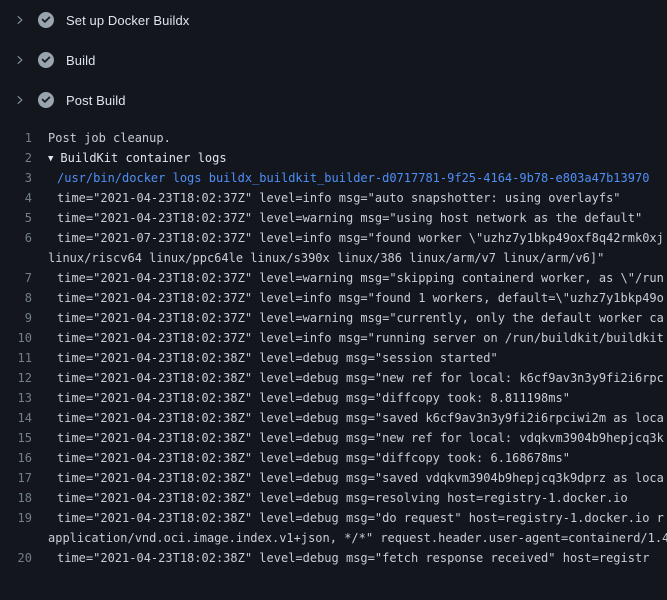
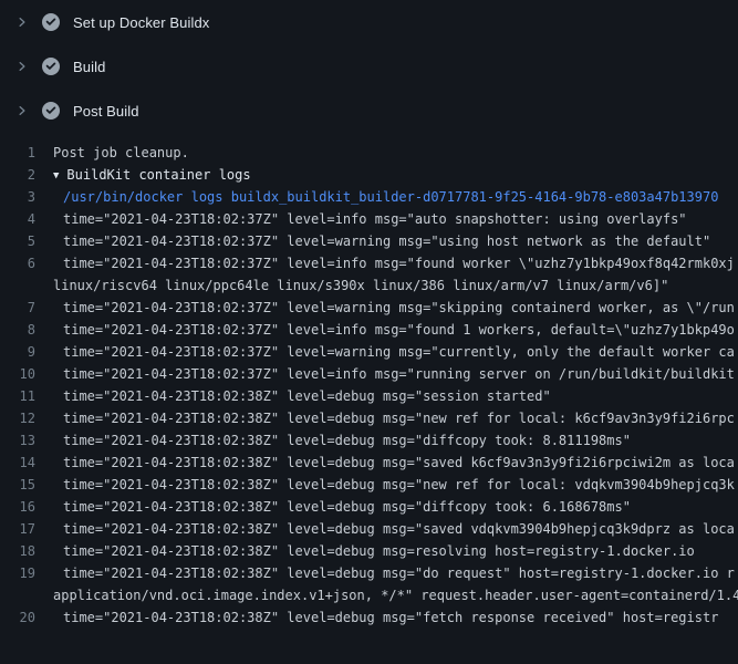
  Set up Docker Buildx
  Build
  Post Build
  1
  Post job cleanup.
  2
  ▼ BuildKit container logs
  3
  /usr/bin/docker logs buildx_buildkit_builder-d0717781-9f25-4164-9b78-e803a47b13970
  4
  time="2021-04-23T18:02:37Z" level=info msg="auto snapshotter: using overlayfs"
  5
  time="2021-04-23T18:02:37Z" level=warning msg="using host network as the default"
  6
- time="2021-07-23T18:02:37Z" level=info msg="found worker \"uzhz7y1bkp49oxf8q42rmk0xj
+ time="2021-04-23T18:02:37Z" level=info msg="found worker \"uzhz7y1bkp49oxf8q42rmk0xj
  linux/riscv64 linux/ppc64le linux/s390x linux/386 linux/arm/v7 linux/arm/v6]"
  7
  time="2021-04-23T18:02:37Z" level=warning msg="skipping containerd worker, as \"/run
  8
  time="2021-04-23T18:02:37Z" level=info msg="found 1 workers, default=\"uzhz7y1bkp49o
  9
  time="2021-04-23T18:02:37Z" level=warning msg="currently, only the default worker ca
  10
  time="2021-04-23T18:02:37Z" level=info msg="running server on /run/buildkit/buildkit
  11
  time="2021-04-23T18:02:38Z" level=debug msg="session started"
  12
  time="2021-04-23T18:02:38Z" level=debug msg="new ref for local: k6cf9av3n3y9fi2i6rpc
  13
  time="2021-04-23T18:02:38Z" level=debug msg="diffcopy took: 8.811198ms"
  14
  time="2021-04-23T18:02:38Z" level=debug msg="saved k6cf9av3n3y9fi2i6rpciwi2m as loca
  15
  time="2021-04-23T18:02:38Z" level=debug msg="new ref for local: vdqkvm3904b9hepjcq3k
  16
  time="2021-04-23T18:02:38Z" level=debug msg="diffcopy took: 6.168678ms"
  17
  time="2021-04-23T18:02:38Z" level=debug msg="saved vdqkvm3904b9hepjcq3k9dprz as loca
  18
  time="2021-04-23T18:02:38Z" level=debug msg=resolving host=registry-1.docker.io
  19
  time="2021-04-23T18:02:38Z" level=debug msg="do request" host=registry-1.docker.io r
  application/vnd.oci.image.index.v1+json, */*" request.header.user-agent=containerd/1.4
  20
  time="2021-04-23T18:02:38Z" level=debug msg="fetch response received" host=registr
